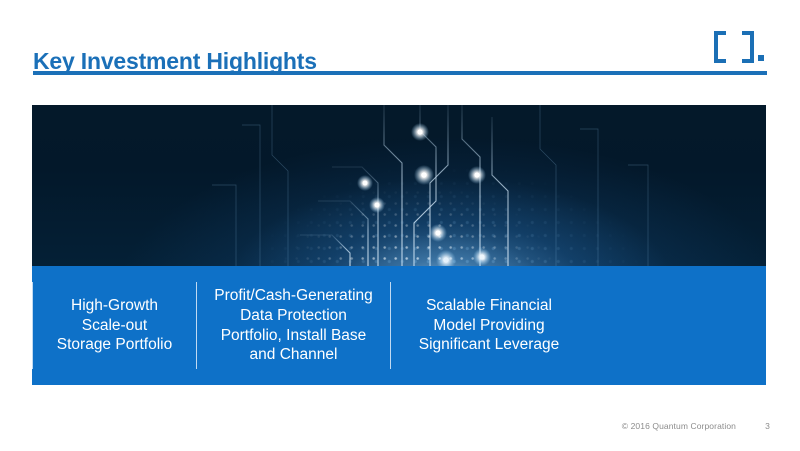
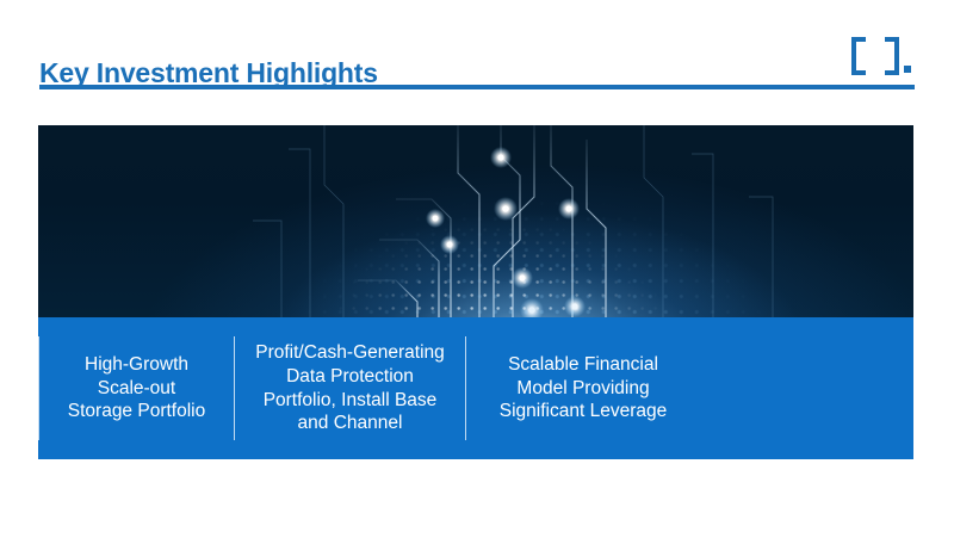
  Key Investment Highlights
  High-Growth
  Scale-out
  Storage Portfolio
  Profit/Cash-Generating
  Data Protection
  Portfolio, Install Base
  and Channel
  Scalable Financial
  Model Providing
  Significant Leverage
- © 2016 Quantum Corporation
- 3
